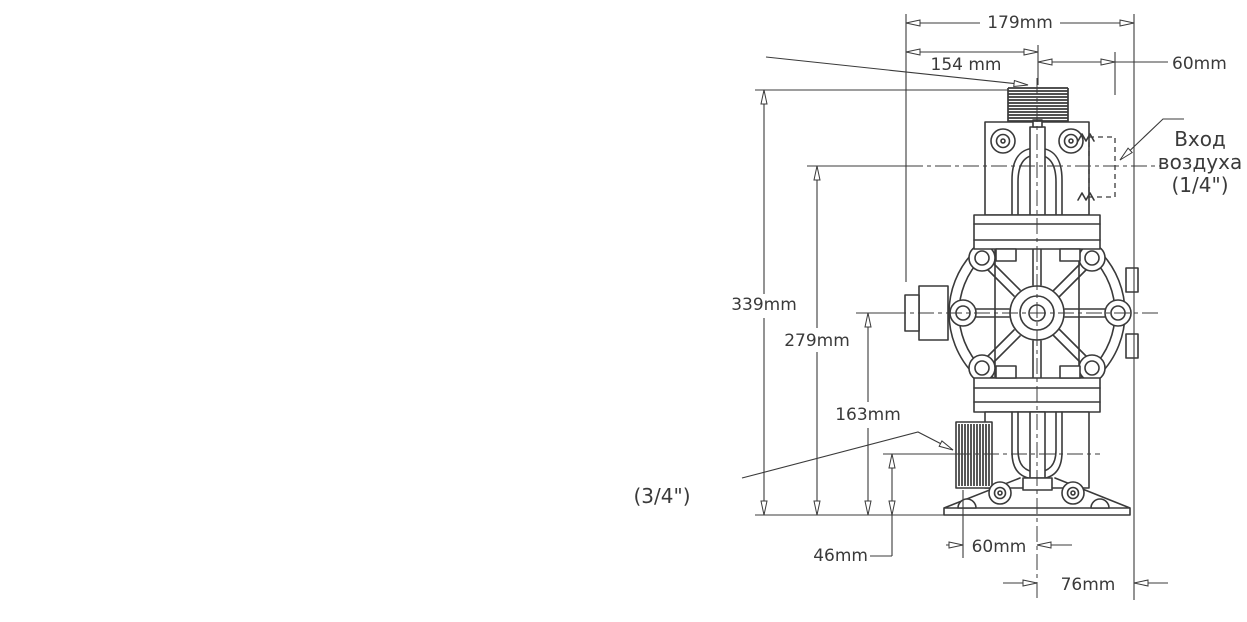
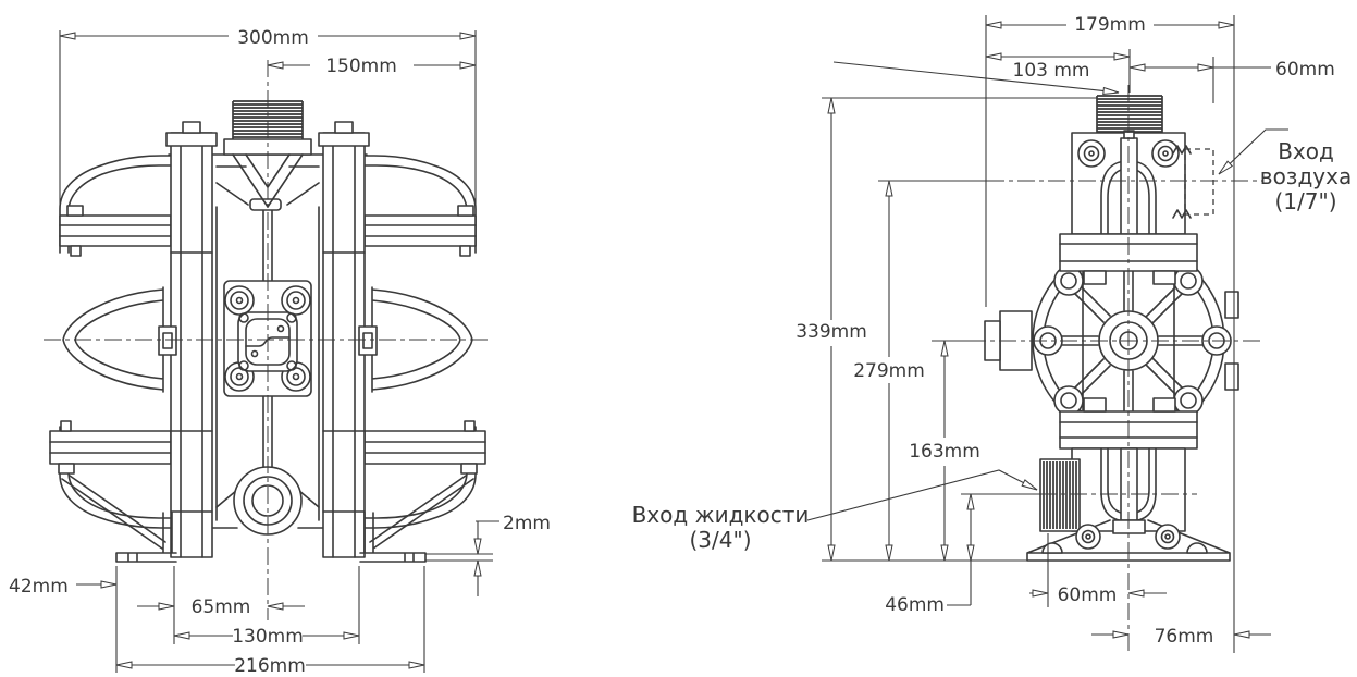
+ 300mm
+ 150mm
+ 42mm
+ 65mm
+ 130mm
+ 216mm
+ 2mm
  179mm
- 154 mm
+ 103 mm
  60mm
  339mm
  279mm
  163mm
  46mm
  60mm
  76mm
  Вход
  воздуха
- (1/4")
+ (1/7")
+ Вход жидкости
  (3/4")
